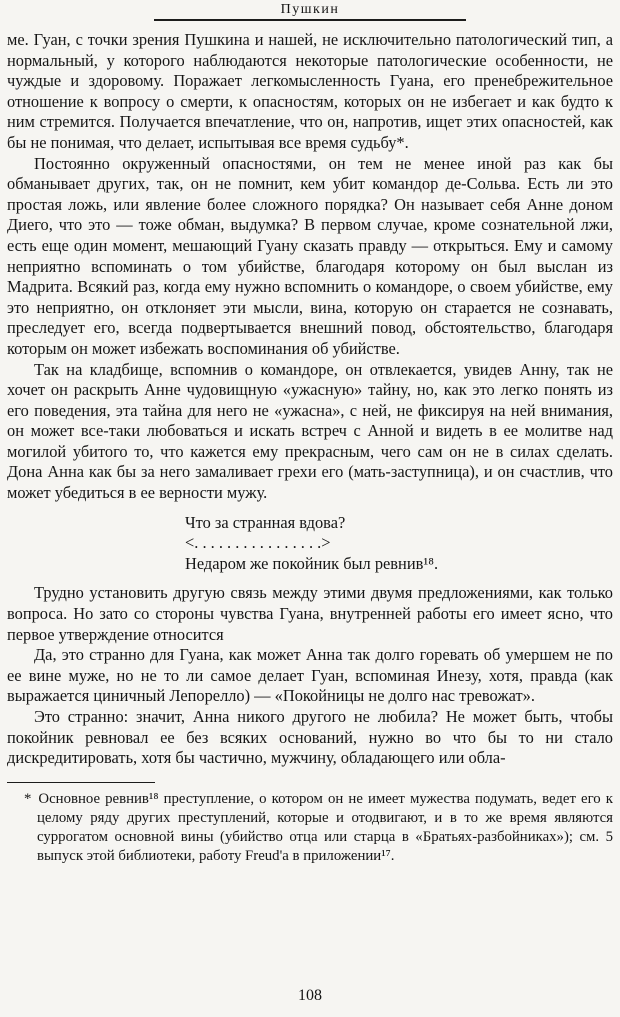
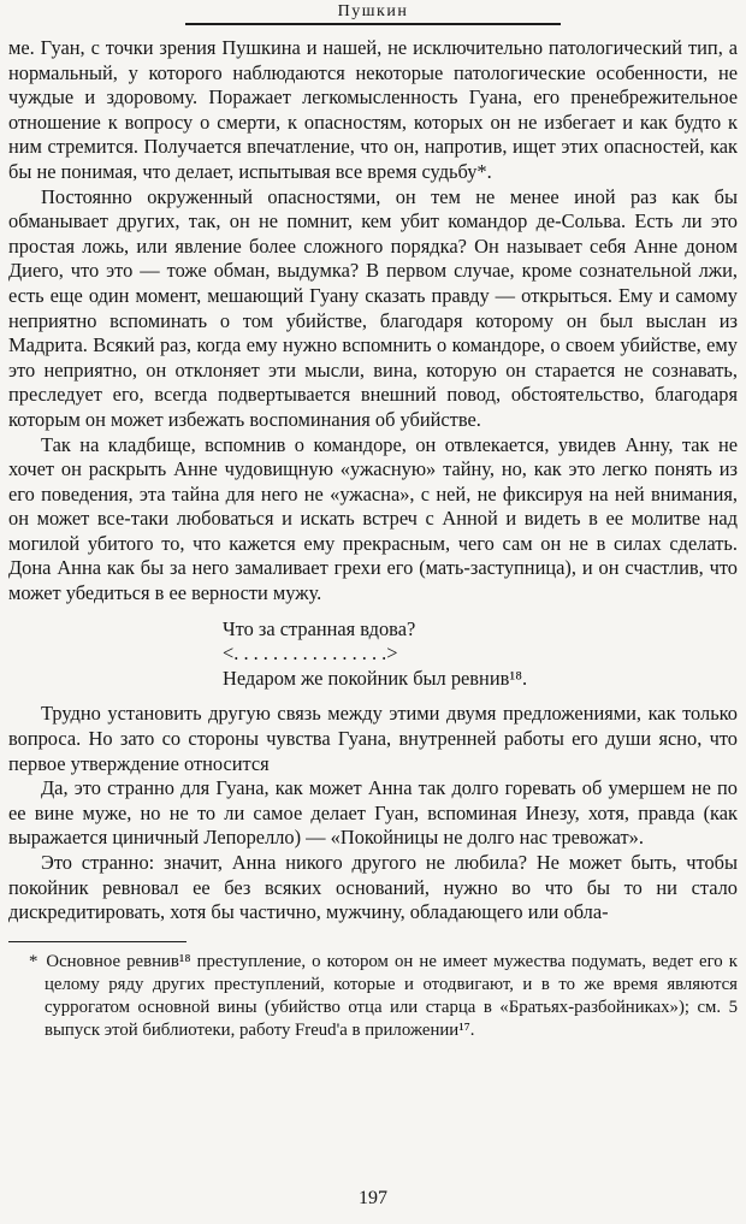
  Пушкин
  ме. Гуан, с точки зрения Пушкина и нашей, не исключительно патологический тип, а нормальный, у которого наблюдаются некоторые патологические особенности, не чуждые и здоровому. Поражает легкомысленность Гуана, его пренебрежительное отношение к вопросу о смерти, к опасностям, которых он не избегает и как будто к ним стремится. Получается впечатление, что он, напротив, ищет этих опасностей, как бы не понимая, что делает, испытывая все время судьбу*.
  Постоянно окруженный опасностями, он тем не менее иной раз как бы обманывает других, так, он не помнит, кем убит командор де-Сольва. Есть ли это простая ложь, или явление более сложного порядка? Он называет себя Анне доном Диего, что это — тоже обман, выдумка? В первом случае, кроме сознательной лжи, есть еще один момент, мешающий Гуану сказать правду — открыться. Ему и самому неприятно вспоминать о том убийстве, благодаря которому он был выслан из Мадрита. Всякий раз, когда ему нужно вспомнить о командоре, о своем убийстве, ему это неприятно, он отклоняет эти мысли, вина, которую он старается не сознавать, преследует его, всегда подвертывается внешний повод, обстоятельство, благодаря которым он может избежать воспоминания об убийстве.
  Так на кладбище, вспомнив о командоре, он отвлекается, увидев Анну, так не хочет он раскрыть Анне чудовищную «ужасную» тайну, но, как это легко понять из его поведения, эта тайна для него не «ужасна», с ней, не фиксируя на ней внимания, он может все-таки любоваться и искать встреч с Анной и видеть в ее молитве над могилой убитого то, что кажется ему прекрасным, чего сам он не в силах сделать. Дона Анна как бы за него замаливает грехи его (мать-заступница), и он счастлив, что может убедиться в ее верности мужу.
  Что за странная вдова?
  <. . . . . . . . . . . . . . . .>
  Недаром же покойник был ревнив¹⁸.
- Трудно установить другую связь между этими двумя предложениями, как только вопроса. Но зато со стороны чувства Гуана, внутренней работы его имеет ясно, что первое утверждение относится
+ Трудно установить другую связь между этими двумя предложениями, как только вопроса. Но зато со стороны чувства Гуана, внутренней работы его души ясно, что первое утверждение относится
  Да, это странно для Гуана, как может Анна так долго горевать об умершем не по ее вине муже, но не то ли самое делает Гуан, вспоминая Инезу, хотя, правда (как выражается циничный Лепорелло) — «Покойницы не долго нас тревожат».
  Это странно: значит, Анна никого другого не любила? Не может быть, чтобы покойник ревновал ее без всяких оснований, нужно во что бы то ни стало дискредитировать, хотя бы частично, мужчину, обладающего или обла-
  * Основное ревнив¹⁸ преступление, о котором он не имеет мужества подумать, ведет его к целому ряду других преступлений, которые и отодвигают, и в то же время являются суррогатом основной вины (убийство отца или старца в «Братьях-разбойниках»); см. 5 выпуск этой библиотеки, работу Freud'а в приложении¹⁷.
- 108
+ 197
